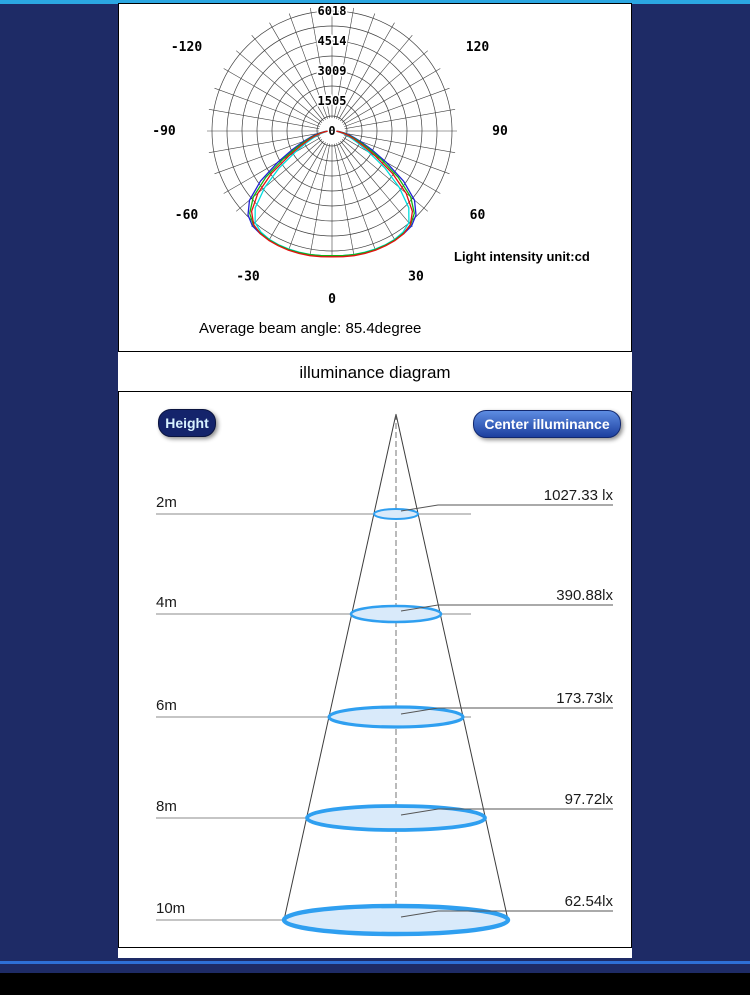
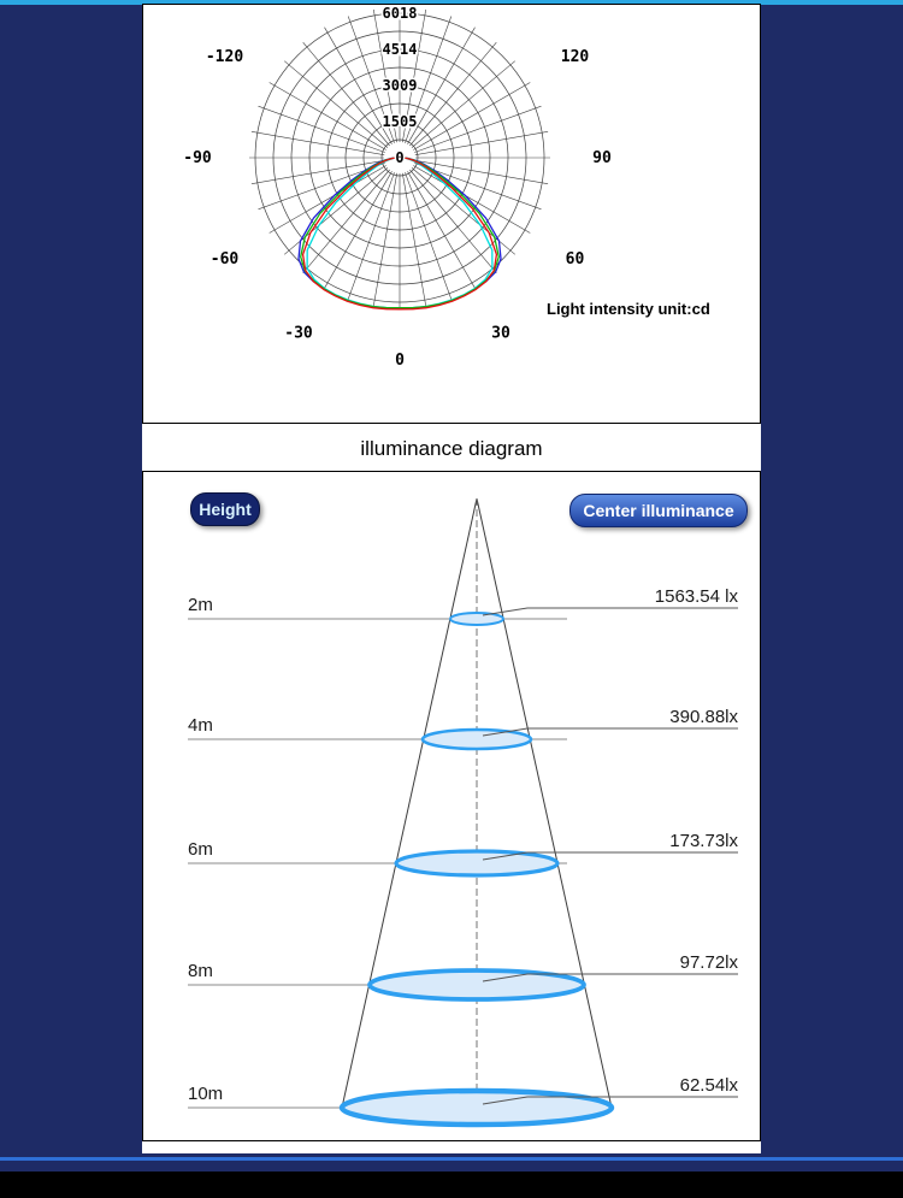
  0
  1505
  3009
  4514
  6018
  -120
  -90
  -60
  -30
  0
  30
  60
  90
  120
  Light intensity unit:cd
- Average beam angle: 85.4degree
  illuminance diagram
- 1027.33 lx
+ 1563.54 lx
  2m
  390.88lx
  4m
  173.73lx
  6m
  97.72lx
  8m
  62.54lx
  10m
  Height
  Center illuminance
